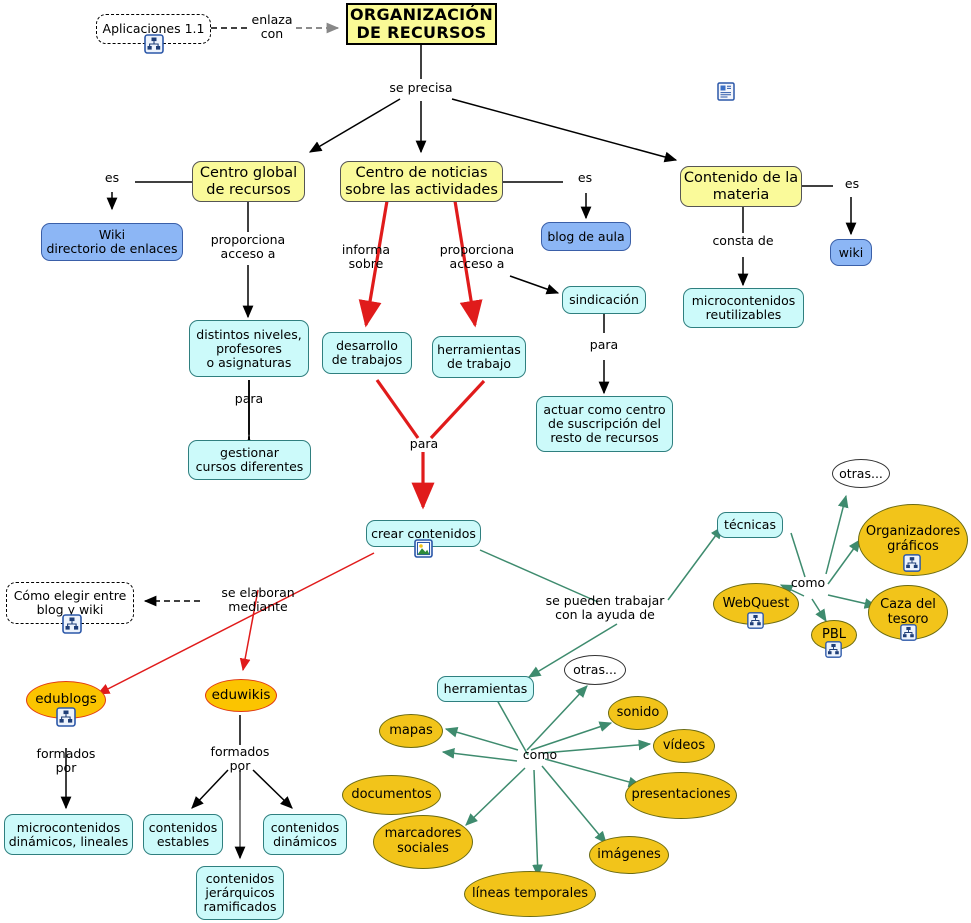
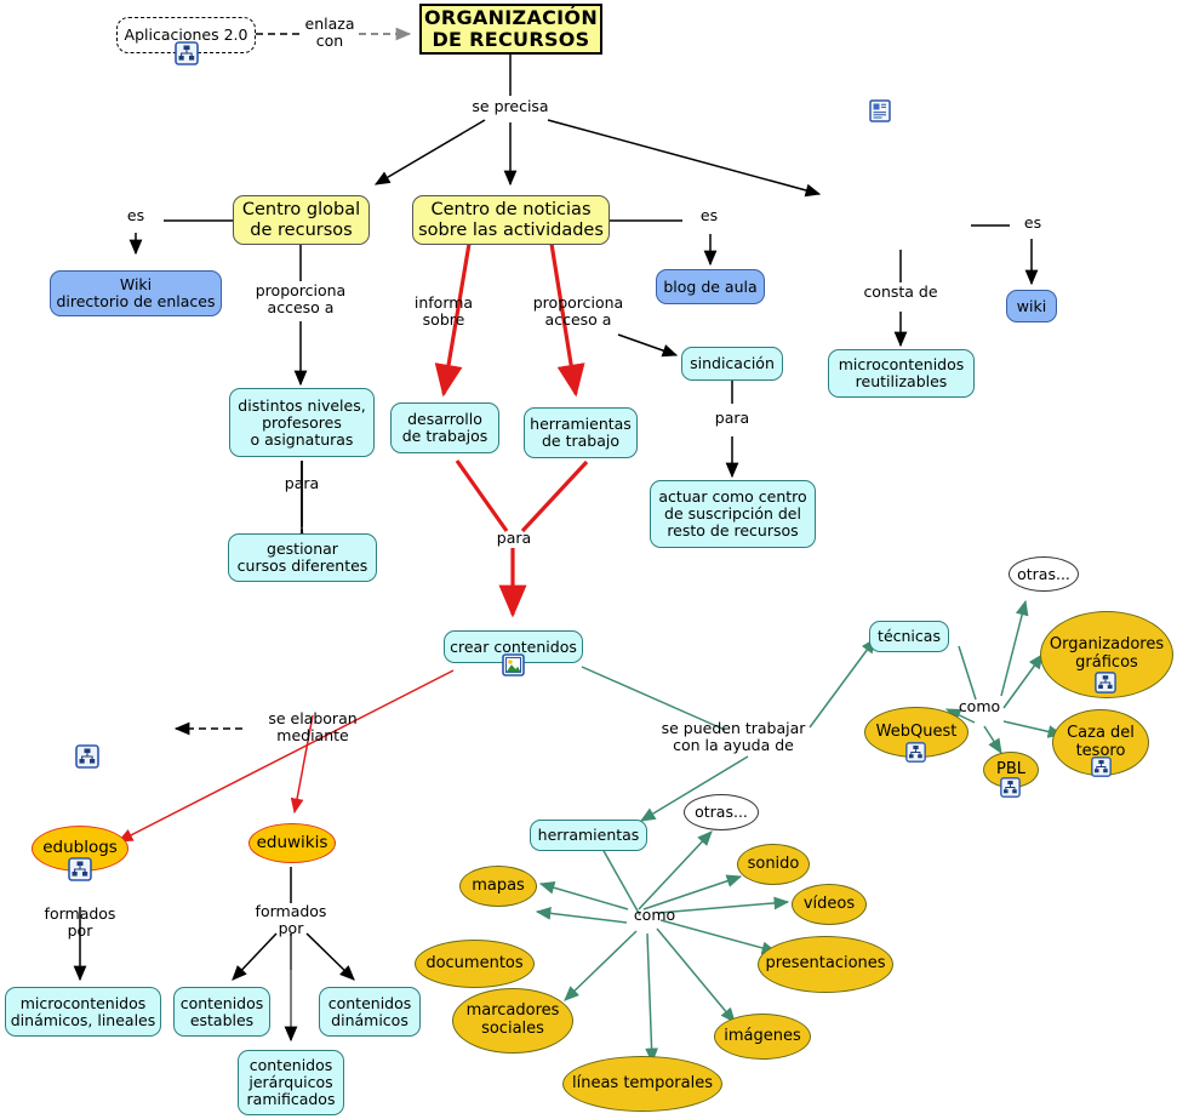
- Aplicaciones 1.1
+ Aplicaciones 2.0
  ORGANIZACIÓN
  DE RECURSOS
  se precisa
  Centro global
  de recursos
  Centro de noticias
  sobre las actividades
- Contenido de la
- materia
  enlaza
  con
  es
  Wiki
  directorio de enlaces
  proporciona
  acceso a
  distintos niveles,
  profesores
  o asignaturas
  para
  gestionar
  cursos diferentes
  informa
  sobre
  proporciona
  acceso a
  desarrollo
  de trabajos
  herramientas
  de trabajo
  para
  es
  blog de aula
  sindicación
  para
  actuar como centro
  de suscripción del
  resto de recursos
  es
  wiki
  consta de
  microcontenidos
  reutilizables
  crear contenidos
  se elaboran
  mediante
- Cómo elegir entre
- blog y wiki
  edublogs
  eduwikis
  formados
  por
  formados
  por
  microcontenidos
  dinámicos, lineales
  contenidos
  estables
  contenidos
  dinámicos
  contenidos
  jerárquicos
  ramificados
  se pueden trabajar
  con la ayuda de
  técnicas
  como
  otras...
  Organizadores
  gráficos
  WebQuest
  PBL
  Caza del
  tesoro
  herramientas
  como
  otras...
  sonido
  vídeos
  presentaciones
  imágenes
  líneas temporales
  marcadores
  sociales
  documentos
  mapas
